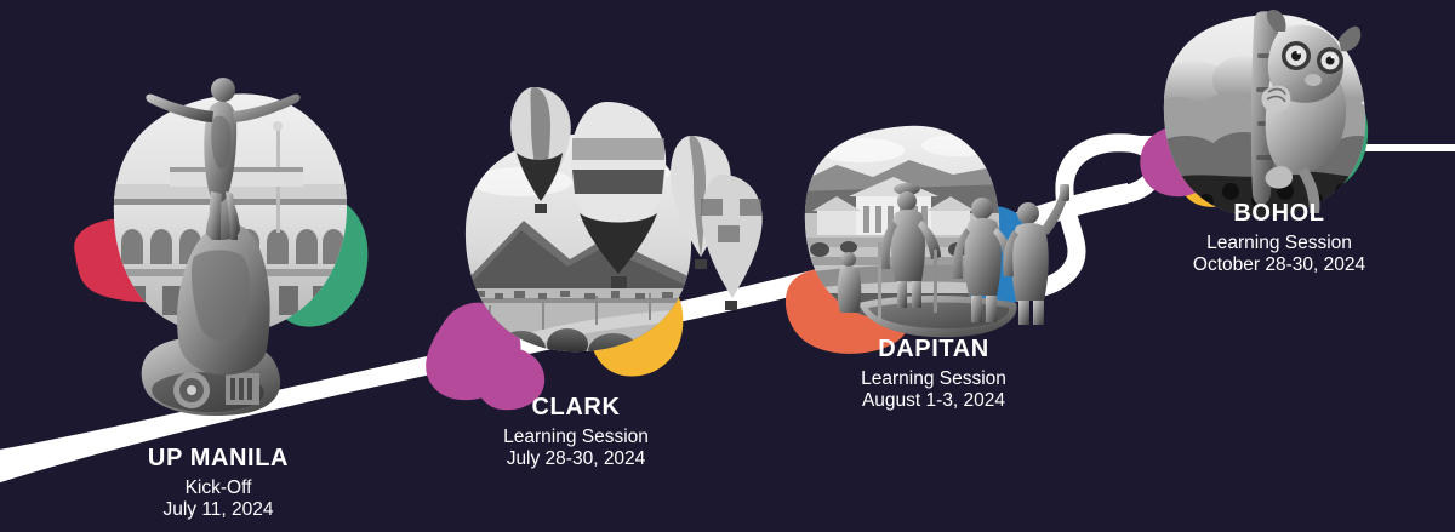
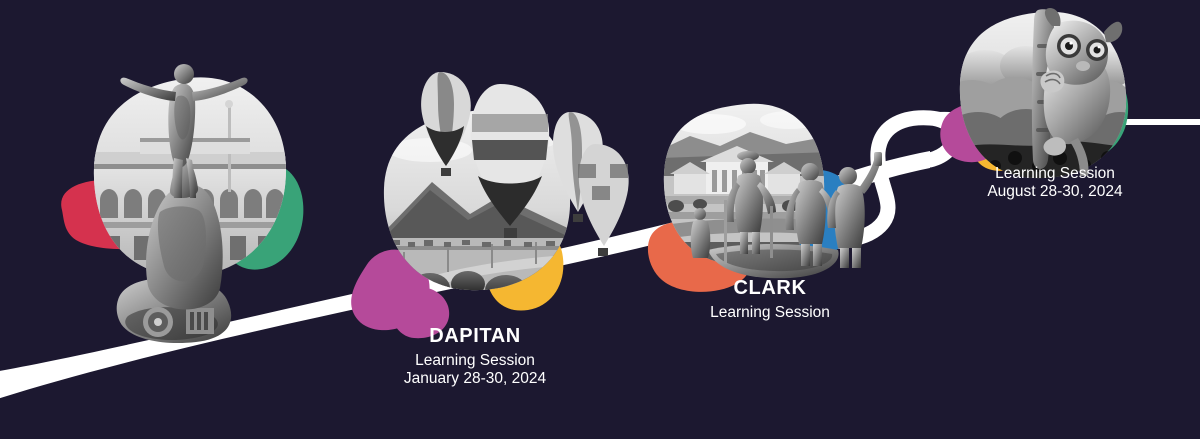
- UP MANILA
- Kick-Off
- July 11, 2024
- CLARK
+ DAPITAN
  Learning Session
- July 28-30, 2024
+ January 28-30, 2024
- DAPITAN
+ CLARK
  Learning Session
- August 1-3, 2024
- BOHOL
  Learning Session
- October 28-30, 2024
+ August 28-30, 2024
